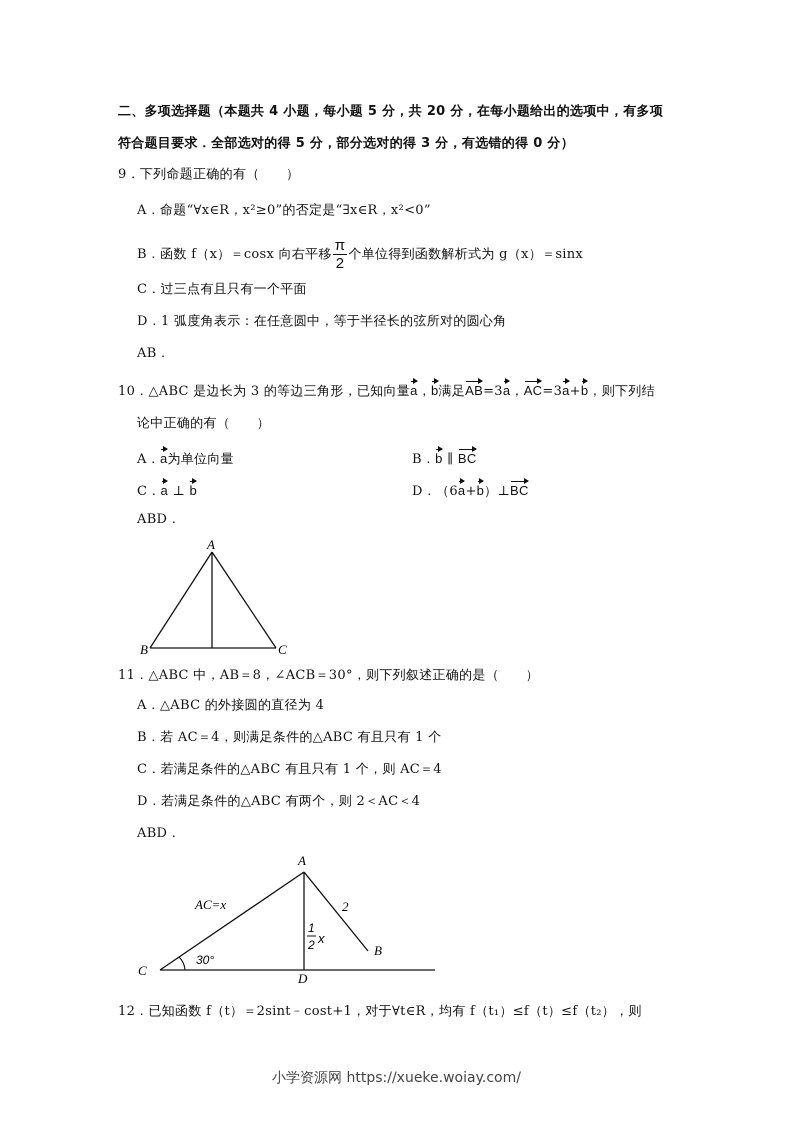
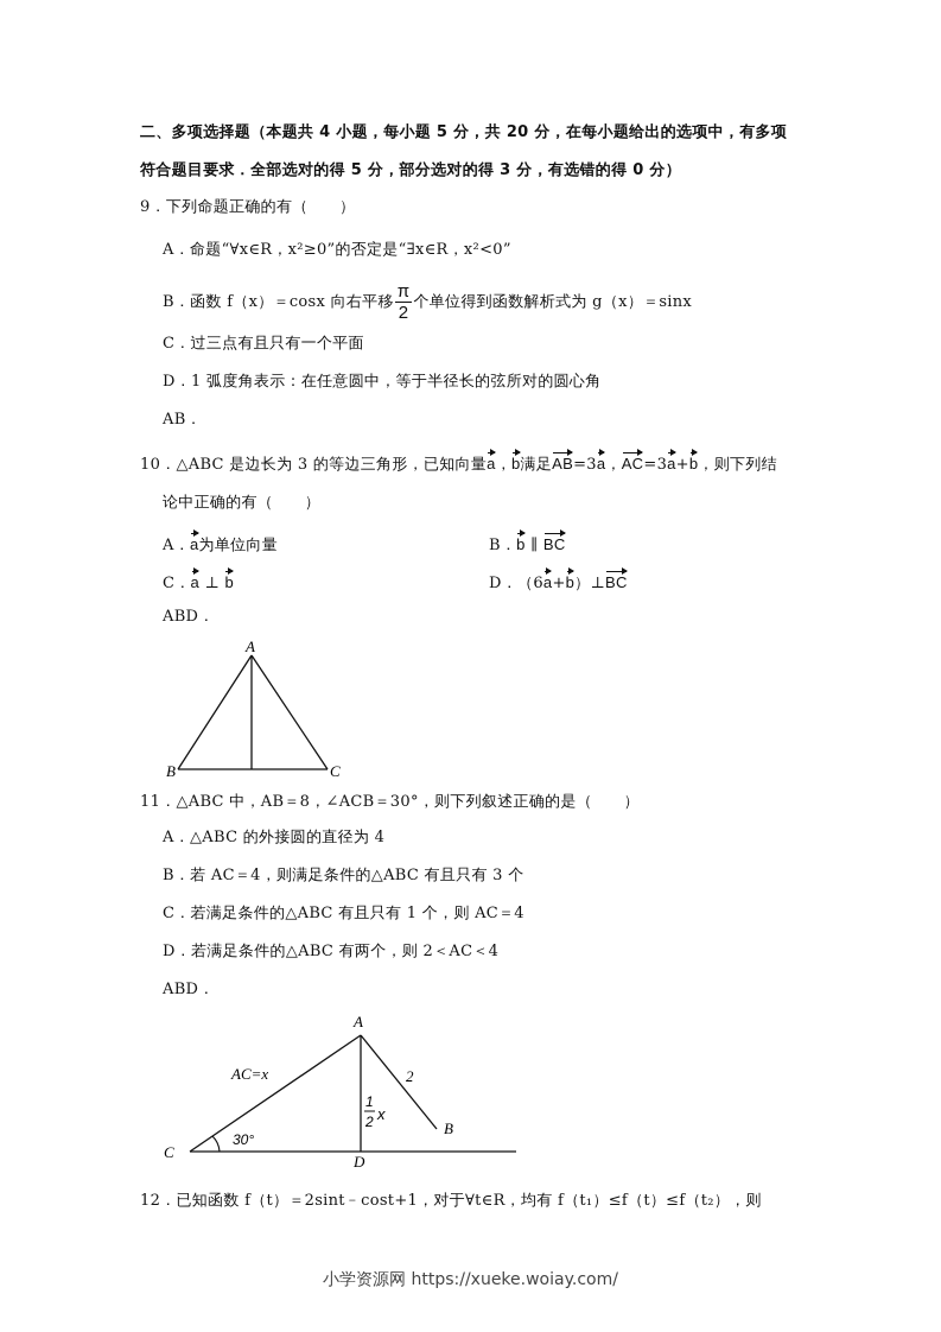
  二、多项选择题（本题共 4 小题，每小题 5 分，共 20 分，在每小题给出的选项中，有多项
  符合题目要求．全部选对的得 5 分，部分选对的得 3 分，有选错的得 0 分）
  9．下列命题正确的有（ ）
  A．命题“∀x∈R，x²≥0”的否定是“∃x∈R，x²<0”
  B．函数 f（x）＝cosx 向右平移
  π
  2
  个单位得到函数解析式为 g（x）＝sinx
  C．过三点有且只有一个平面
  D．1 弧度角表示：在任意圆中，等于半径长的弦所对的圆心角
  AB．
  10．△ABC 是边长为 3 的等边三角形，已知向量a，b满足AB=3a，AC=3a+b，则下列结
  论中正确的有（ ）
  A．a为单位向量
  B．b ∥ BC
  C．a ⊥ b
  D．（6a+b）⊥BC
  ABD．
  A
  B
  C
  11．△ABC 中，AB＝8，∠ACB＝30°，则下列叙述正确的是（ ）
  A．△ABC 的外接圆的直径为 4
- B．若 AC＝4，则满足条件的△ABC 有且只有 1 个
+ B．若 AC＝4，则满足条件的△ABC 有且只有 3 个
  C．若满足条件的△ABC 有且只有 1 个，则 AC＝4
  D．若满足条件的△ABC 有两个，则 2＜AC＜4
  ABD．
  A
  C
  D
  B
  AC=x
  2
  30°
  1
  2
  x
  12．已知函数 f（t）＝2sint﹣cost+1，对于∀t∈R，均有 f（t₁）≤f（t）≤f（t₂），则
  小学资源网 https://xueke.woiay.com/
